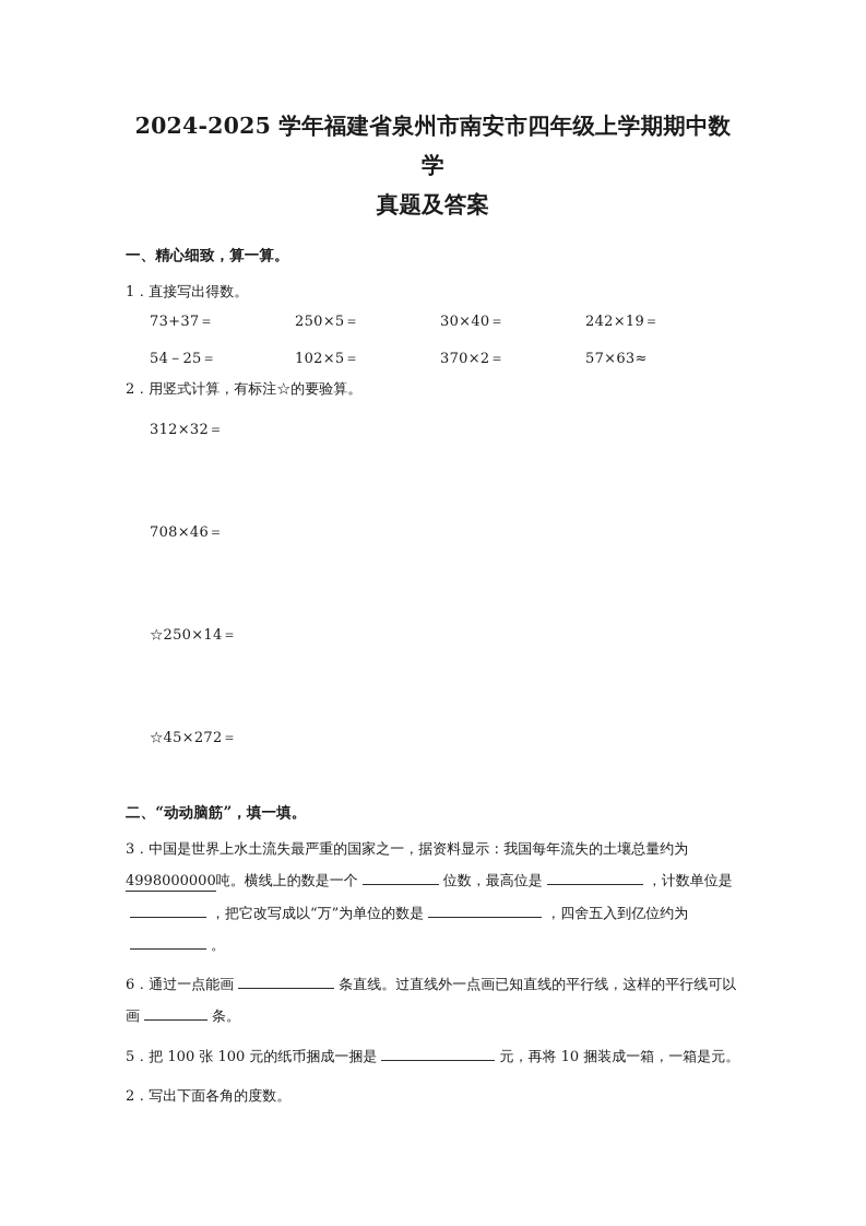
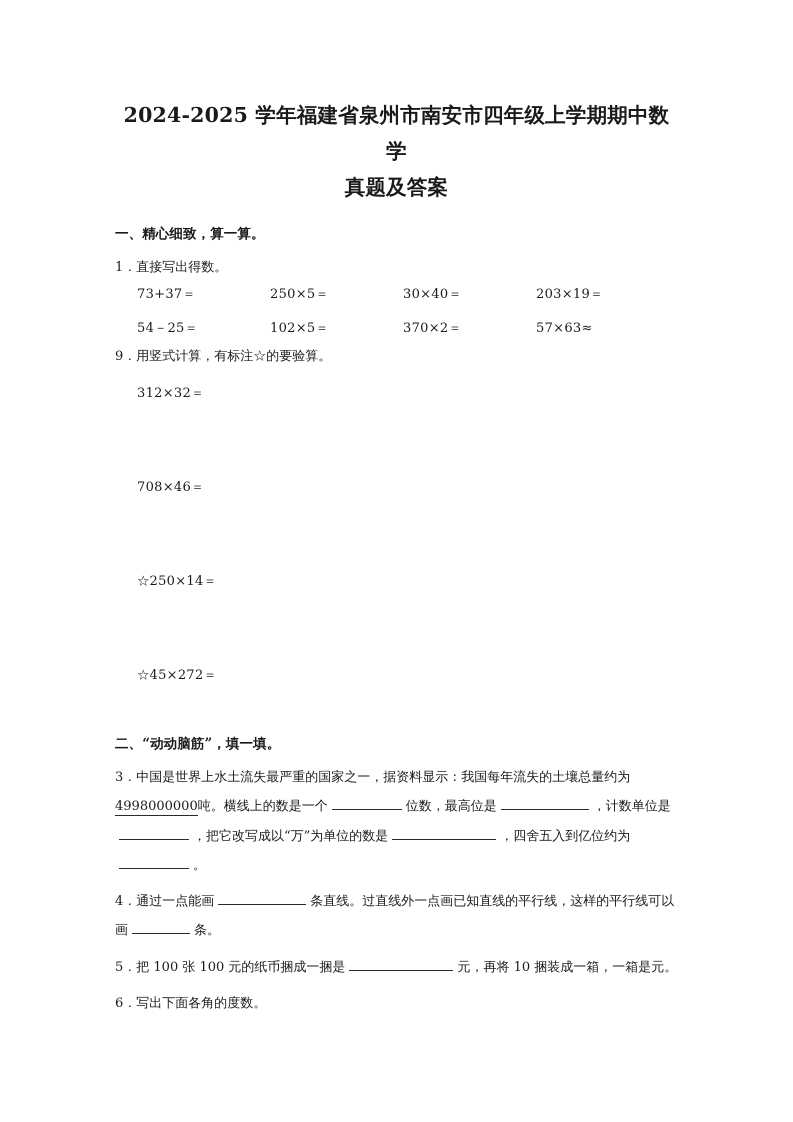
  2024-2025 学年福建省泉州市南安市四年级上学期期中数学
  真题及答案
  一、精心细致，算一算。
  1．直接写出得数。
  73+37＝
  250×5＝
  30×40＝
- 242×19＝
+ 203×19＝
  54－25＝
  102×5＝
  370×2＝
  57×63≈
- 2．用竖式计算，有标注☆的要验算。
+ 9．用竖式计算，有标注☆的要验算。
  312×32＝
  708×46＝
  ☆250×14＝
  ☆45×272＝
  二、“动动脑筋”，填一填。
  3．中国是世界上水土流失最严重的国家之一，据资料显示：我国每年流失的土壤总量约为4998000000吨。横线上的数是一个 位数，最高位是 ，计数单位是，把它改写成以“万”为单位的数是 ，四舍五入到亿位约为。
- 6．通过一点能画 条直线。过直线外一点画已知直线的平行线，这样的平行线可以画 条。
+ 4．通过一点能画 条直线。过直线外一点画已知直线的平行线，这样的平行线可以画 条。
  5．把 100 张 100 元的纸币捆成一捆是 元，再将 10 捆装成一箱，一箱是元。
- 2．写出下面各角的度数。
+ 6．写出下面各角的度数。
